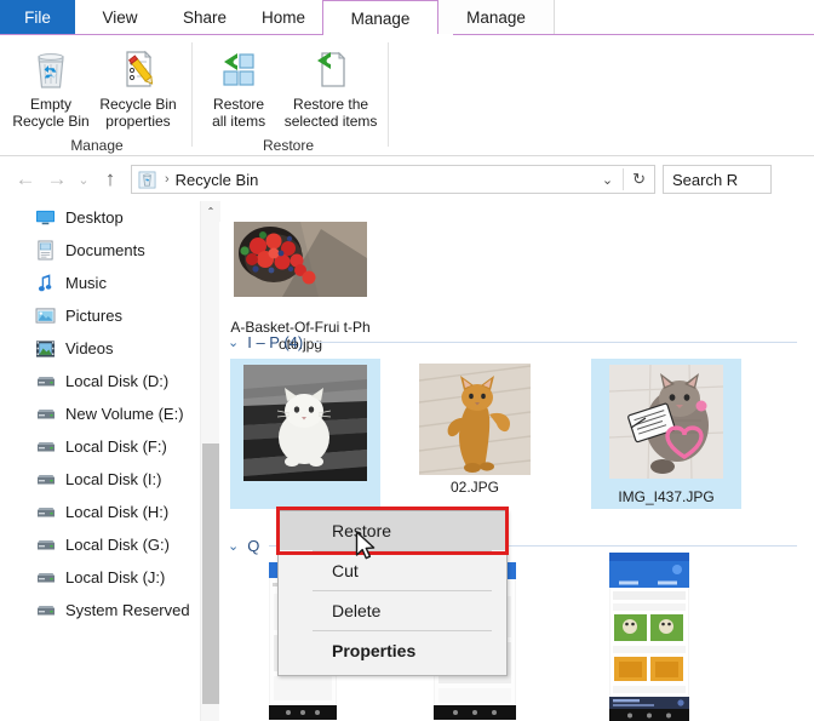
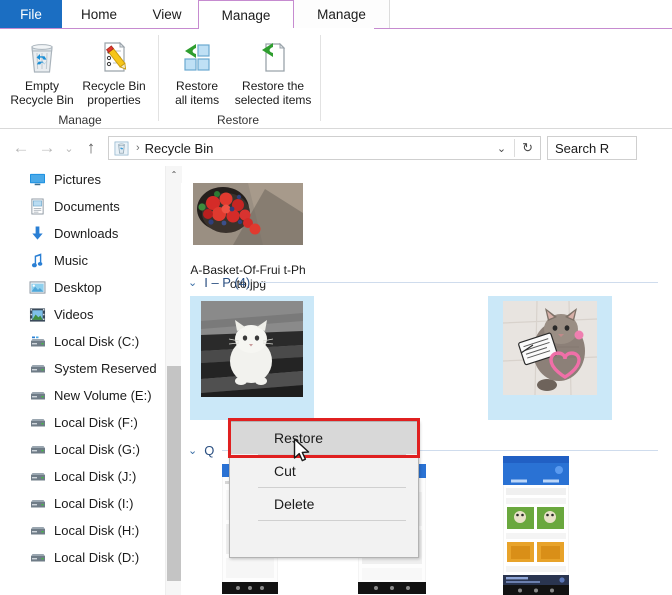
  File
- View
+ Home
- Share
- Home
+ View
  Manage
  Manage
  Empty
  Recycle Bin
  Recycle Bin
  properties
  Manage
  Restore
  all items
  Restore the
  selected items
  Restore
  ←
  →
  ⌄
  ↑
  ›
  Recycle Bin
  ⌄
  ↻
  Search R
- Desktop
+ Pictures
  Documents
+ Downloads
  Music
- Pictures
+ Desktop
  Videos
+ Local Disk (C:)
- Local Disk (D:)
+ System Reserved
  New Volume (E:)
  Local Disk (F:)
- Local Disk (I:)
+ Local Disk (G:)
- Local Disk (H:)
+ Local Disk (J:)
- Local Disk (G:)
+ Local Disk (I:)
- Local Disk (J:)
+ Local Disk (H:)
- System Reserved
+ Local Disk (D:)
  ⌃
  A-Basket-Of-Frui t-Photo.jpg
  ⌄
  I – P (4)
- 02.JPG
- IMG_I437.JPG
  ⌄
  Q
  Restore
  Cut
  Delete
- Properties
